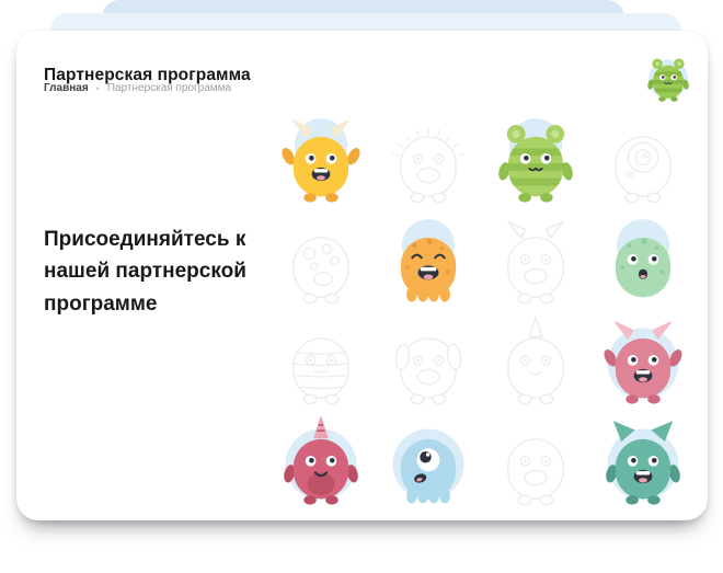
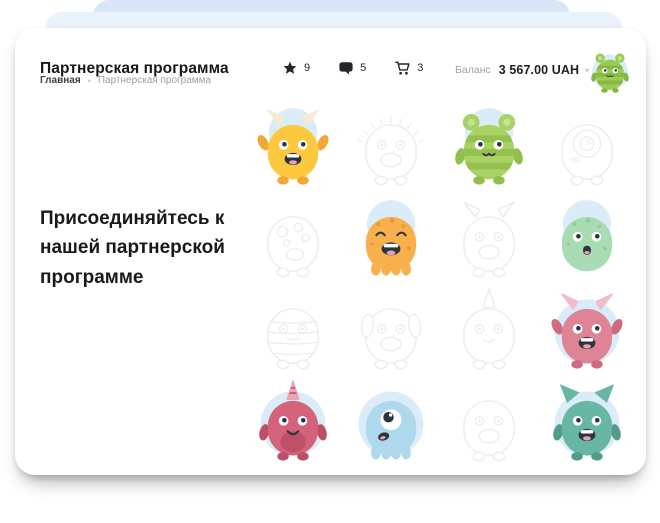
  Партнерская программа
  Главная
  •
  Партнерская программа
+ 9
+ 5
+ 3
+ Баланс
+ 3 567.00 UAH
+ ▾
  Присоединяйтесь к нашей партнерской программе
